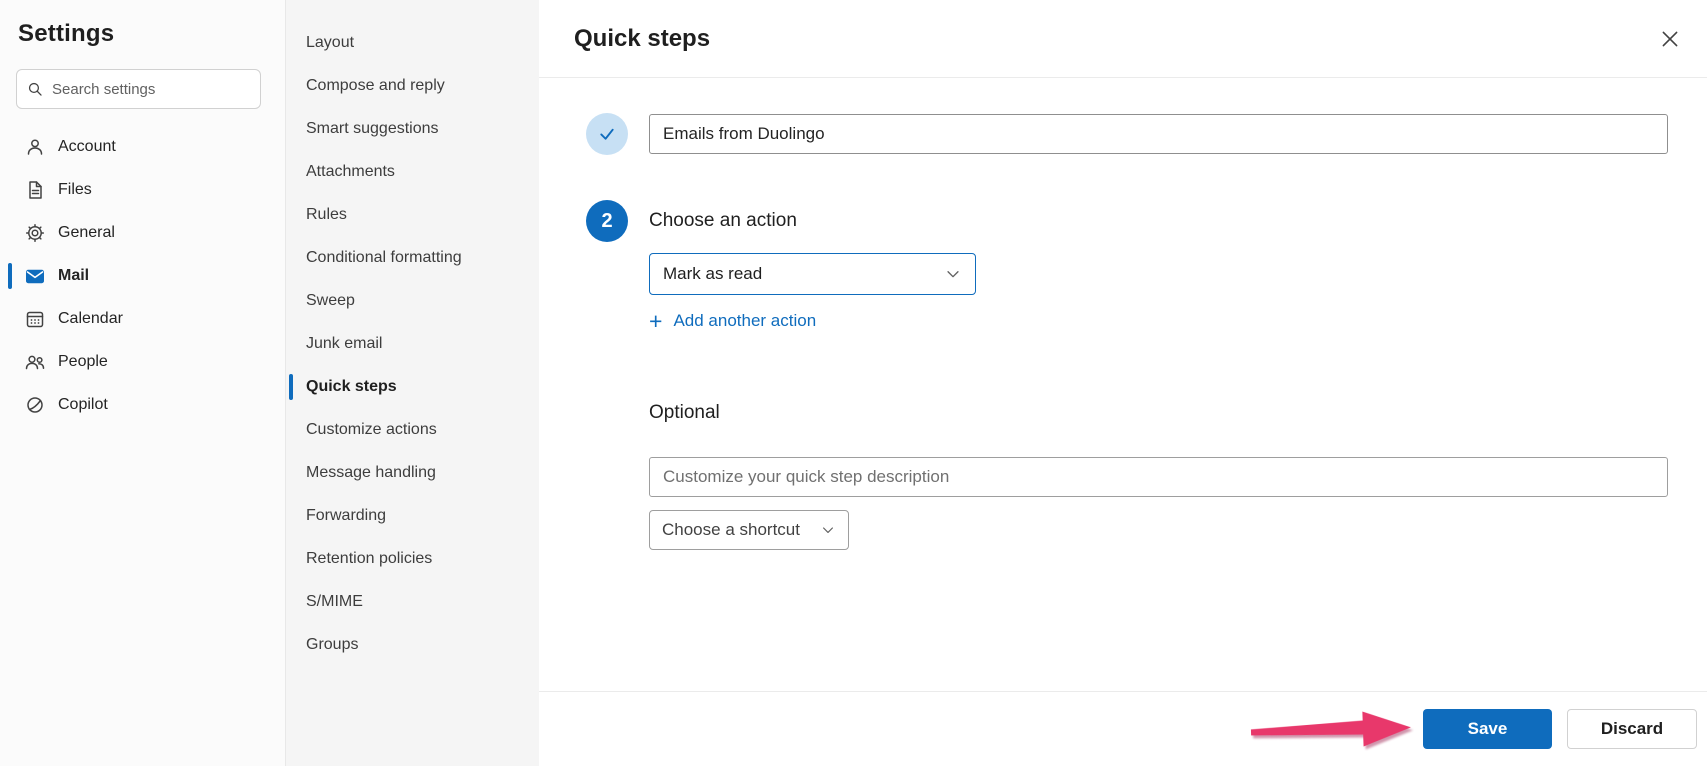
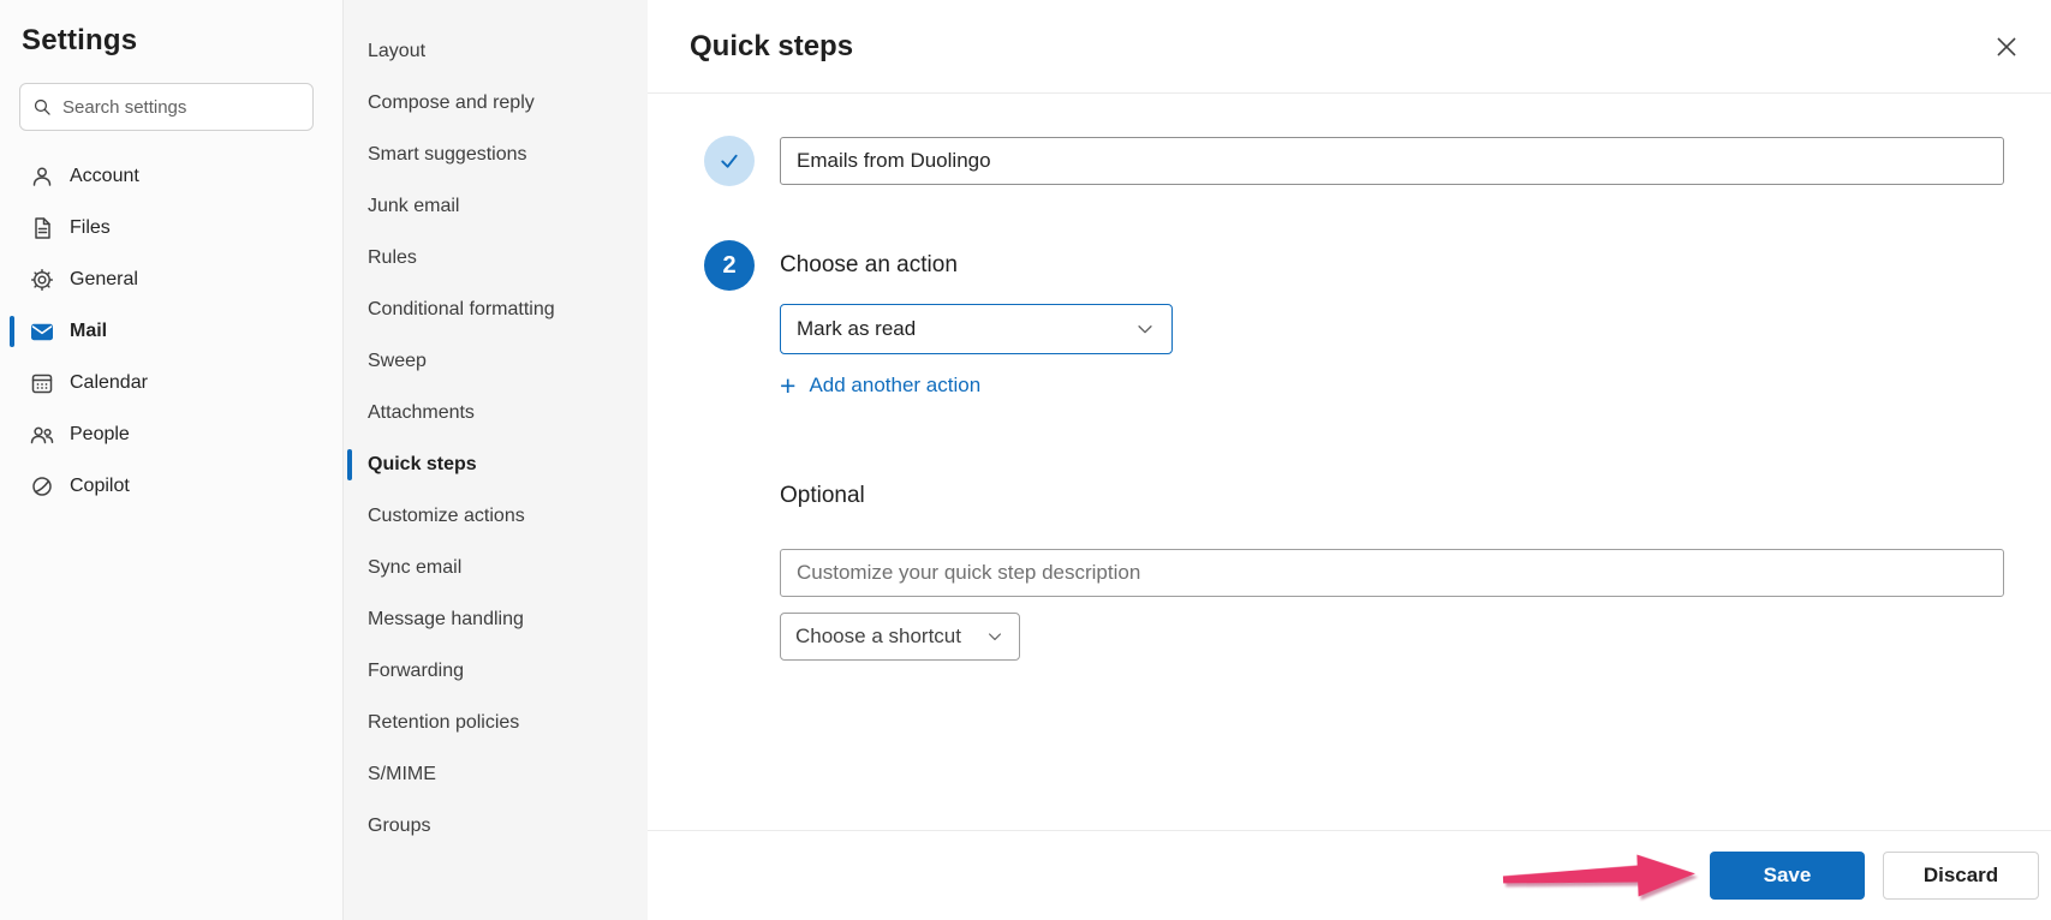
  Settings
  Search settings
  Account
  Files
  General
  Mail
  Calendar
  People
  Copilot
  Layout
  Compose and reply
  Smart suggestions
- Attachments
+ Junk email
  Rules
  Conditional formatting
  Sweep
- Junk email
+ Attachments
  Quick steps
  Customize actions
+ Sync email
  Message handling
  Forwarding
  Retention policies
  S/MIME
  Groups
  Quick steps
  Emails from Duolingo
  2
  Choose an action
  Mark as read
  +
  Add another action
  Optional
  Customize your quick step description
  Choose a shortcut
  Save
  Discard
